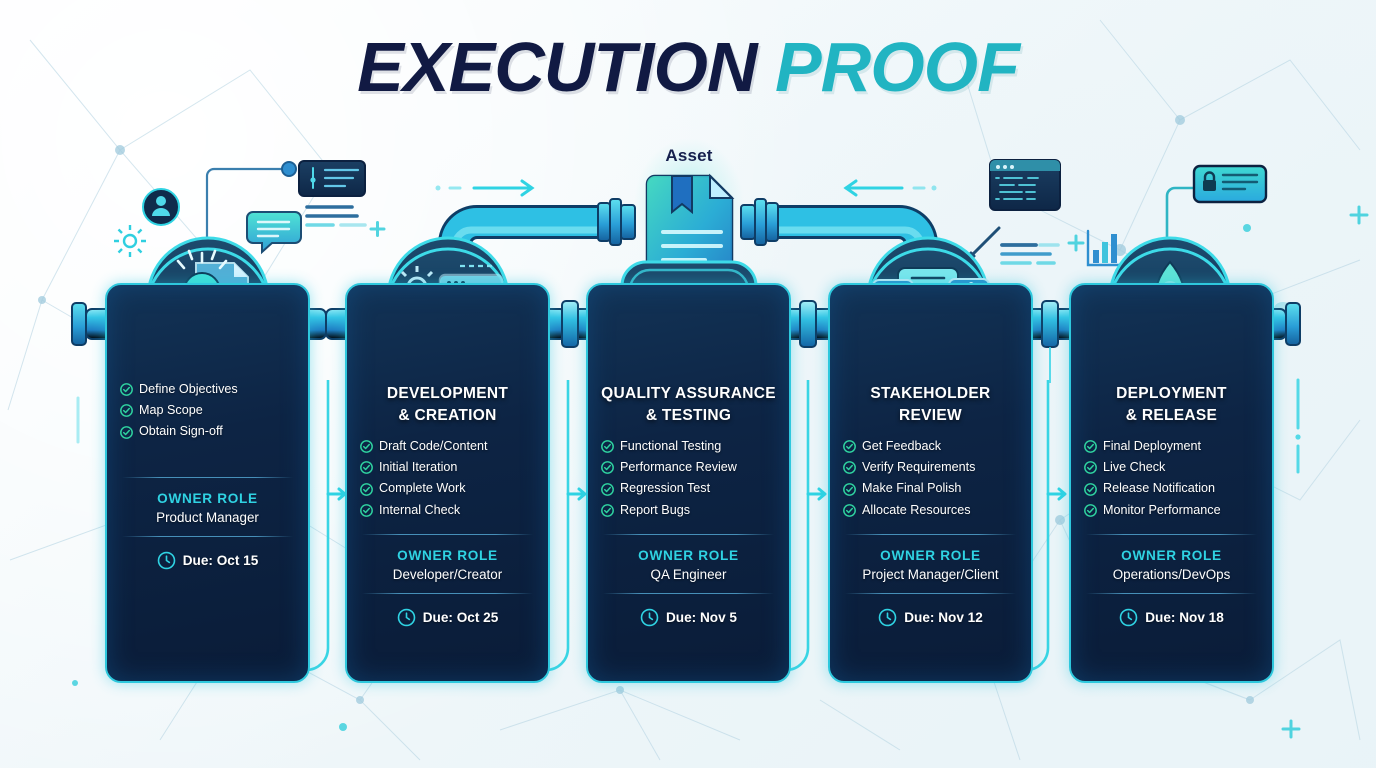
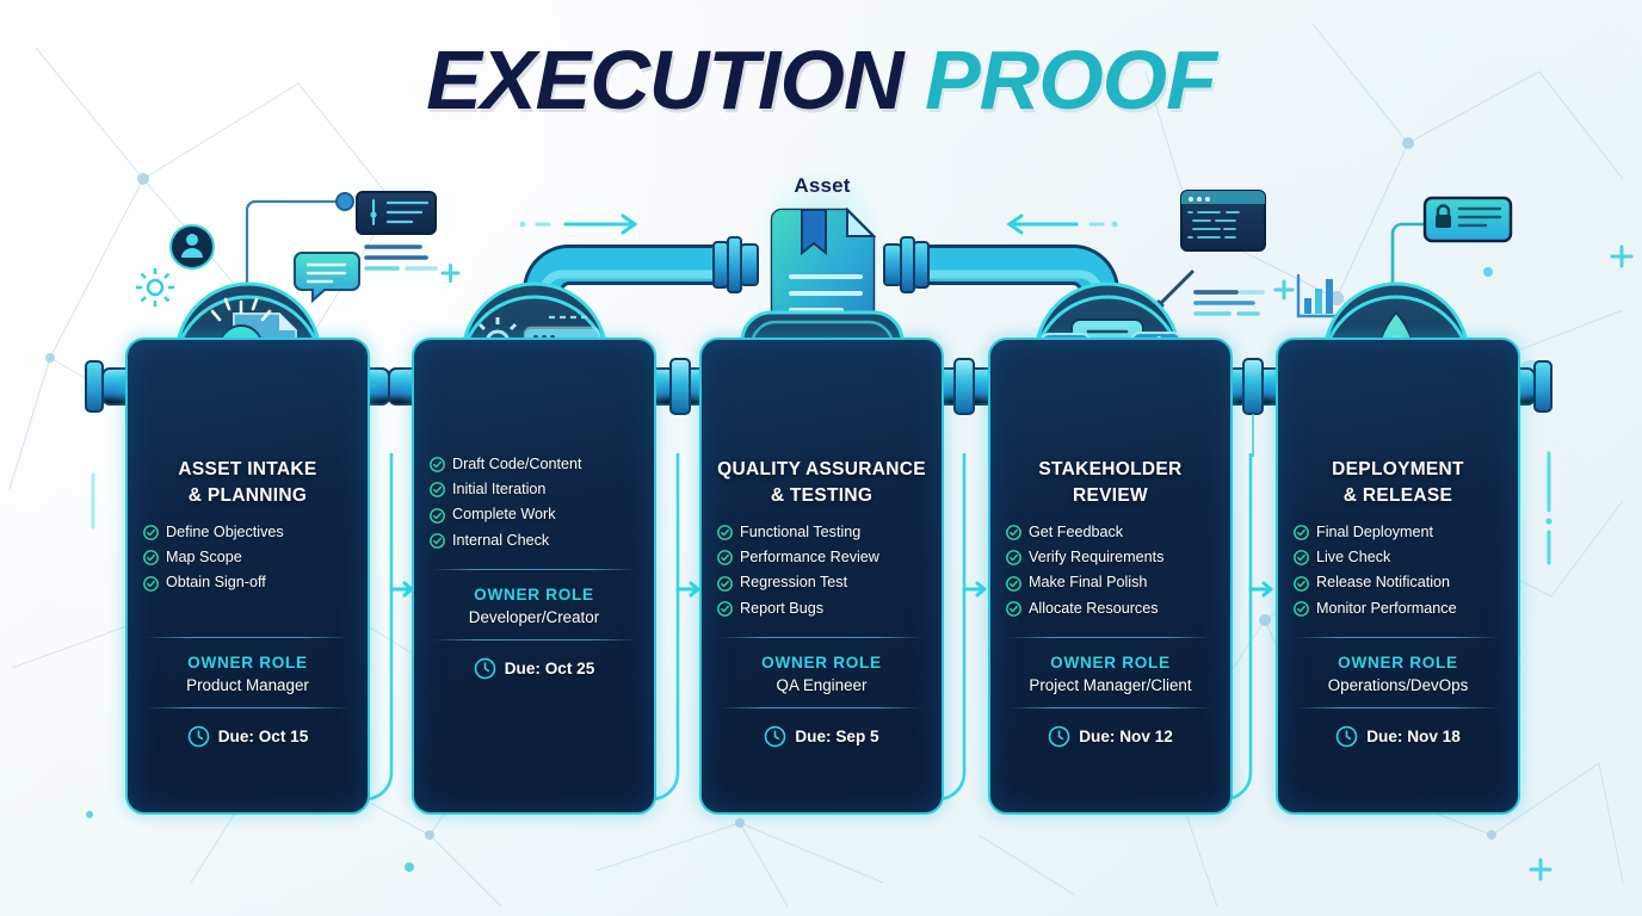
  EXECUTION PROOF
  Asset
+ ASSET INTAKE
+ & PLANNING
  Define Objectives
  Map Scope
  Obtain Sign-off
  OWNER ROLE
  Product Manager
  Due: Oct 15
- DEVELOPMENT
- & CREATION
  Draft Code/Content
  Initial Iteration
  Complete Work
  Internal Check
  OWNER ROLE
  Developer/Creator
  Due: Oct 25
  QUALITY ASSURANCE
  & TESTING
  Functional Testing
  Performance Review
  Regression Test
  Report Bugs
  OWNER ROLE
  QA Engineer
- Due: Nov 5
+ Due: Sep 5
  STAKEHOLDER
  REVIEW
  Get Feedback
  Verify Requirements
  Make Final Polish
  Allocate Resources
  OWNER ROLE
  Project Manager/Client
  Due: Nov 12
  DEPLOYMENT
  & RELEASE
  Final Deployment
  Live Check
  Release Notification
  Monitor Performance
  OWNER ROLE
  Operations/DevOps
  Due: Nov 18
